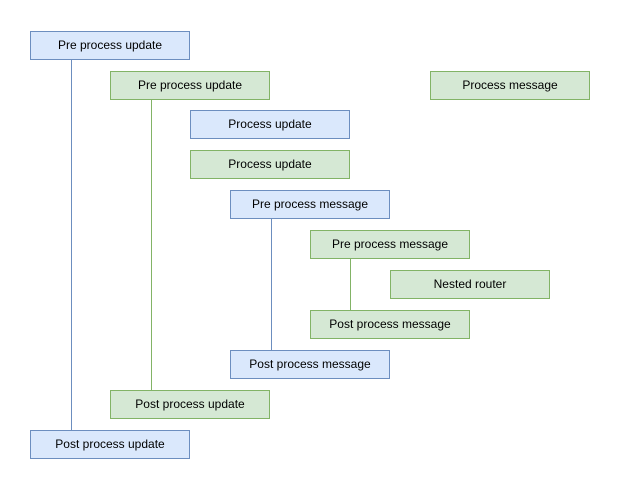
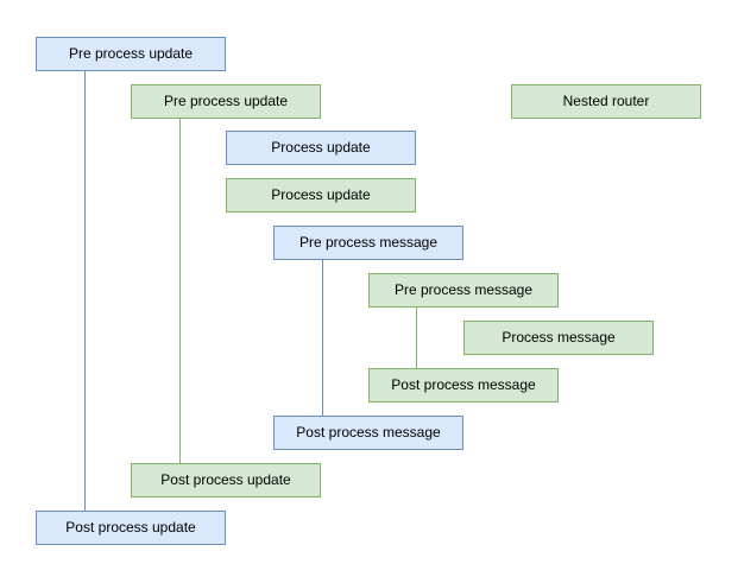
  Pre process update
  Pre process update
- Process message
+ Nested router
  Process update
  Process update
  Pre process message
  Pre process message
- Nested router
+ Process message
  Post process message
  Post process message
  Post process update
  Post process update
